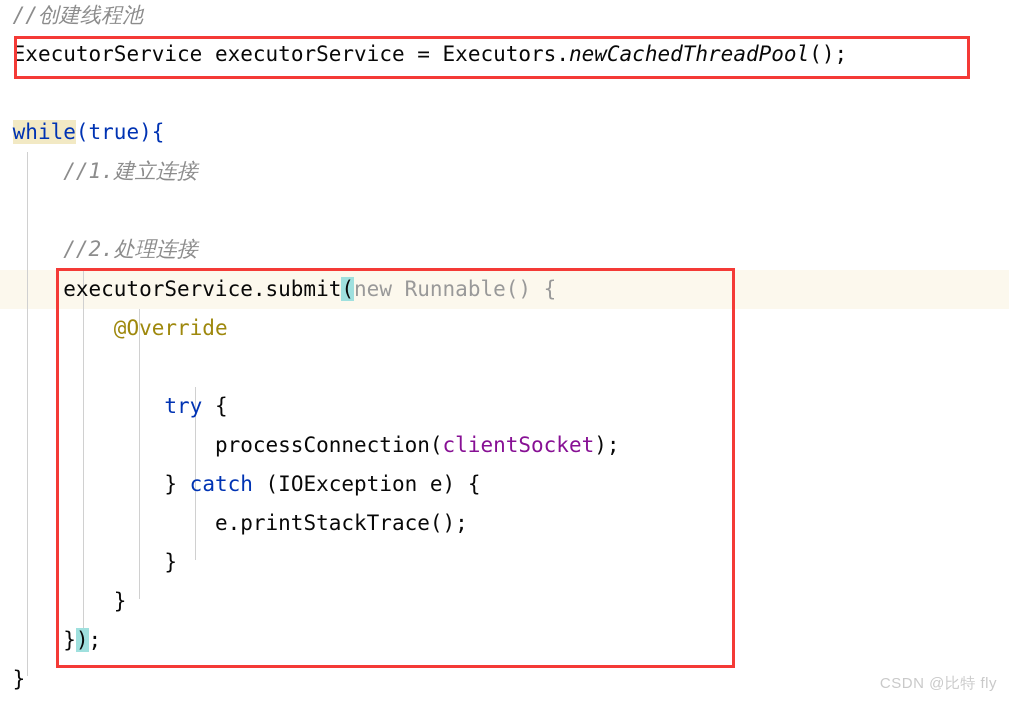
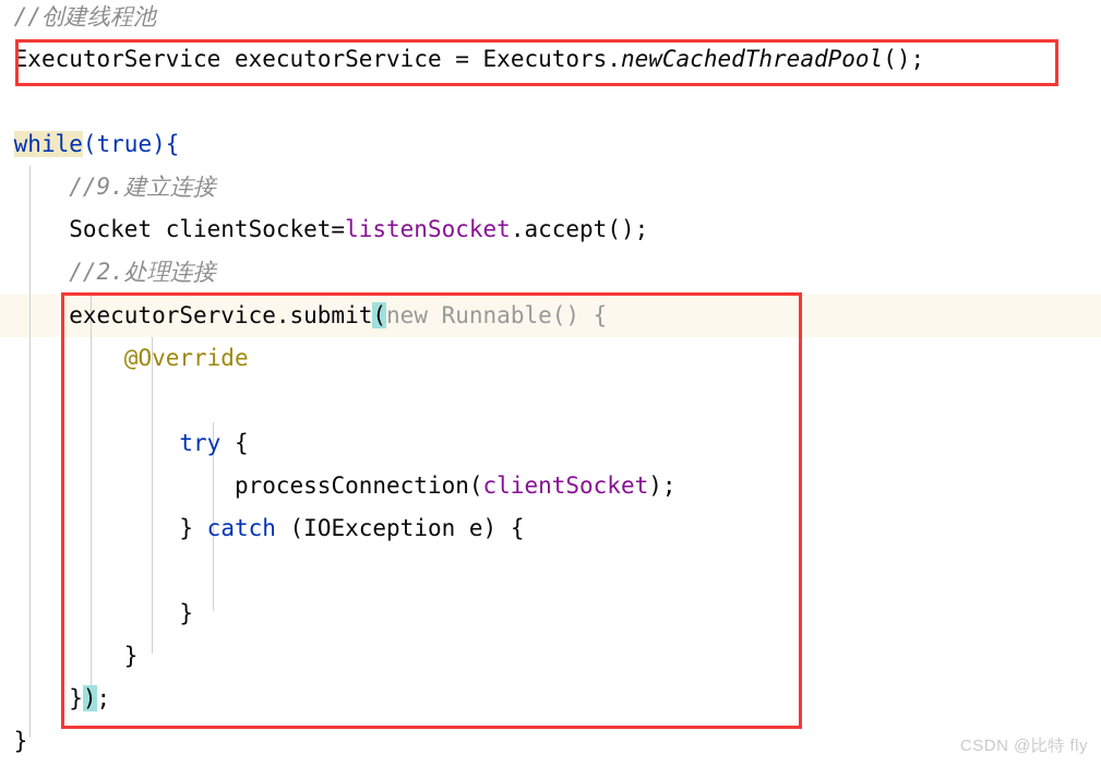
  //创建线程池
  ExecutorService executorService = Executors.newCachedThreadPool();
  while(true){
- //1.建立连接
+ //9.建立连接
+ Socket clientSocket=listenSocket.accept();
  //2.处理连接
  executorService.submit(new Runnable() {
  @Override
  try {
  processConnection(clientSocket);
  } catch (IOException e) {
- e.printStackTrace();
  }
  }
  });
  }
  CSDN @比特 fly
